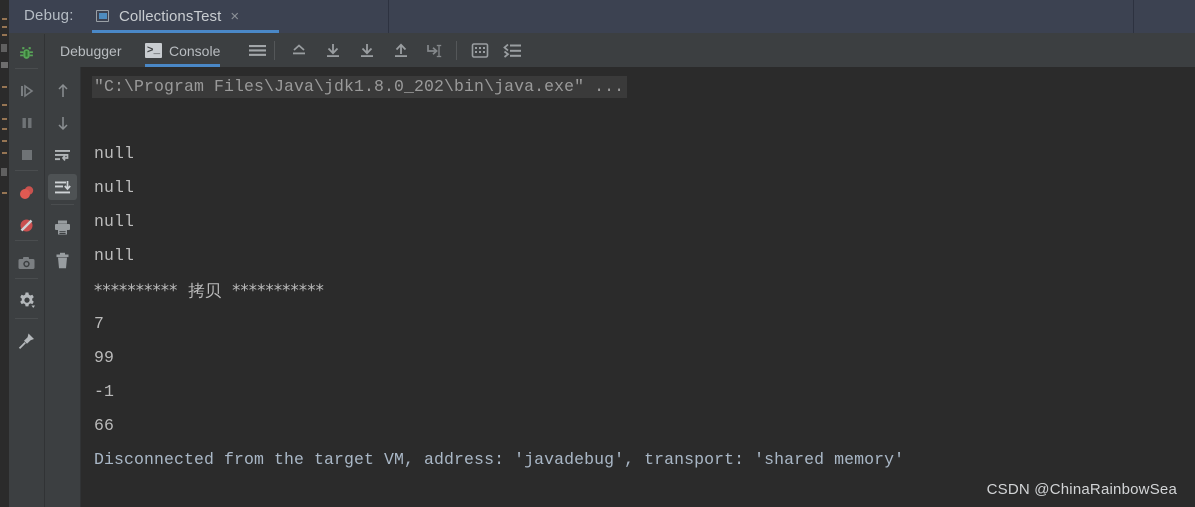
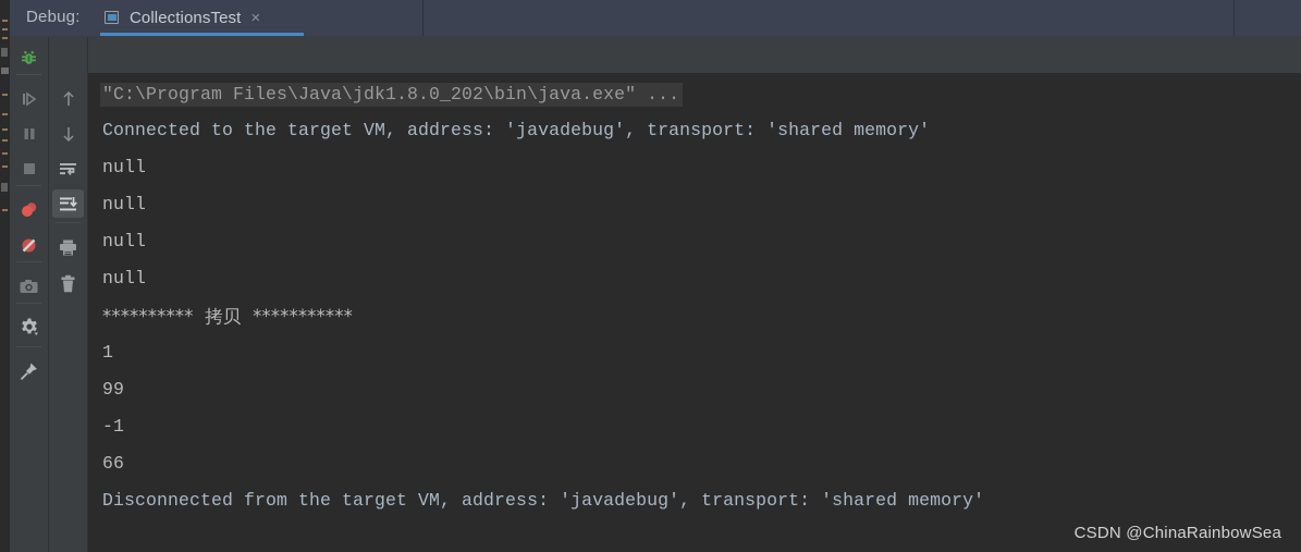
  Debug:
  CollectionsTest
  ×
- Debugger
- >_
- Console
  "C:\Program Files\Java\jdk1.8.0_202\bin\java.exe" ...
+ Connected to the target VM, address: 'javadebug', transport: 'shared memory'
  null
  null
  null
  null
  ********** 拷贝 ***********
- 7
+ 1
  99
  -1
  66
  Disconnected from the target VM, address: 'javadebug', transport: 'shared memory'
  CSDN @ChinaRainbowSea
